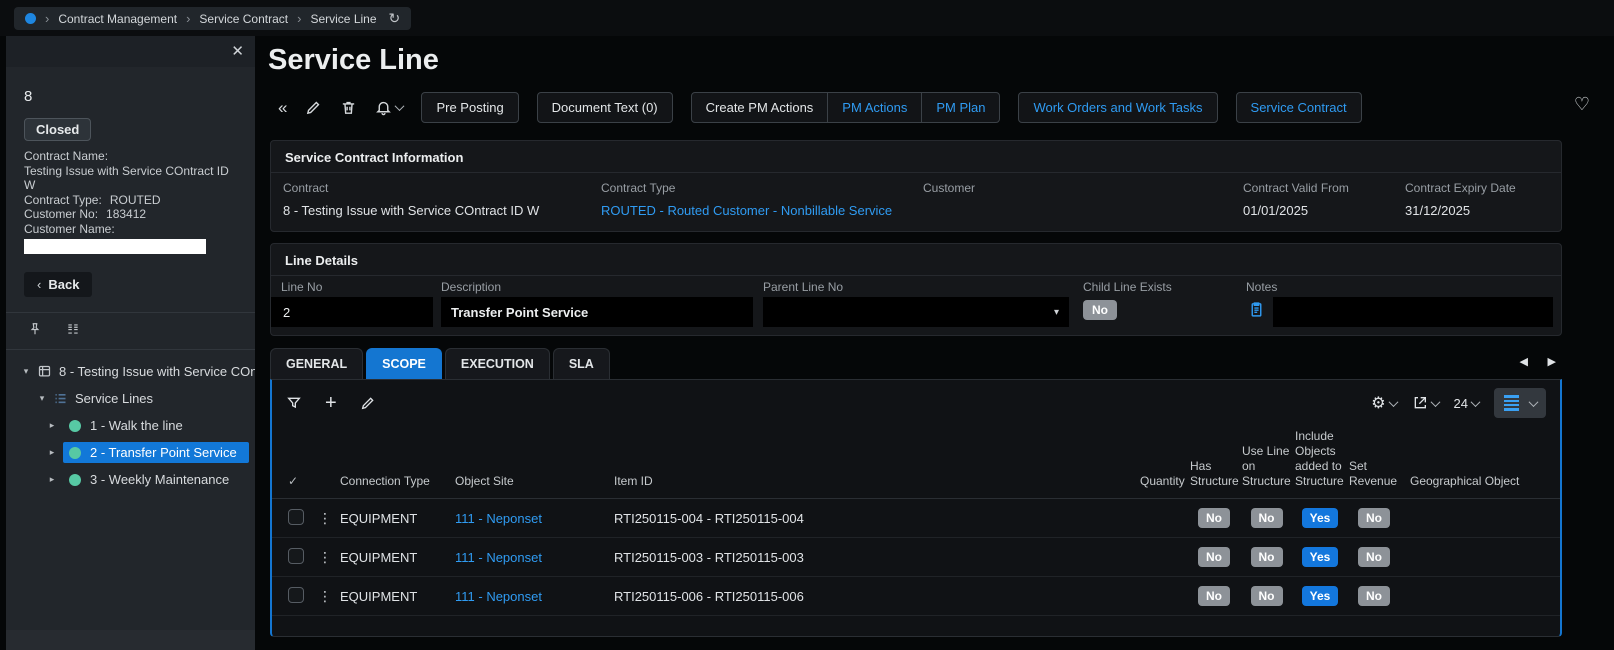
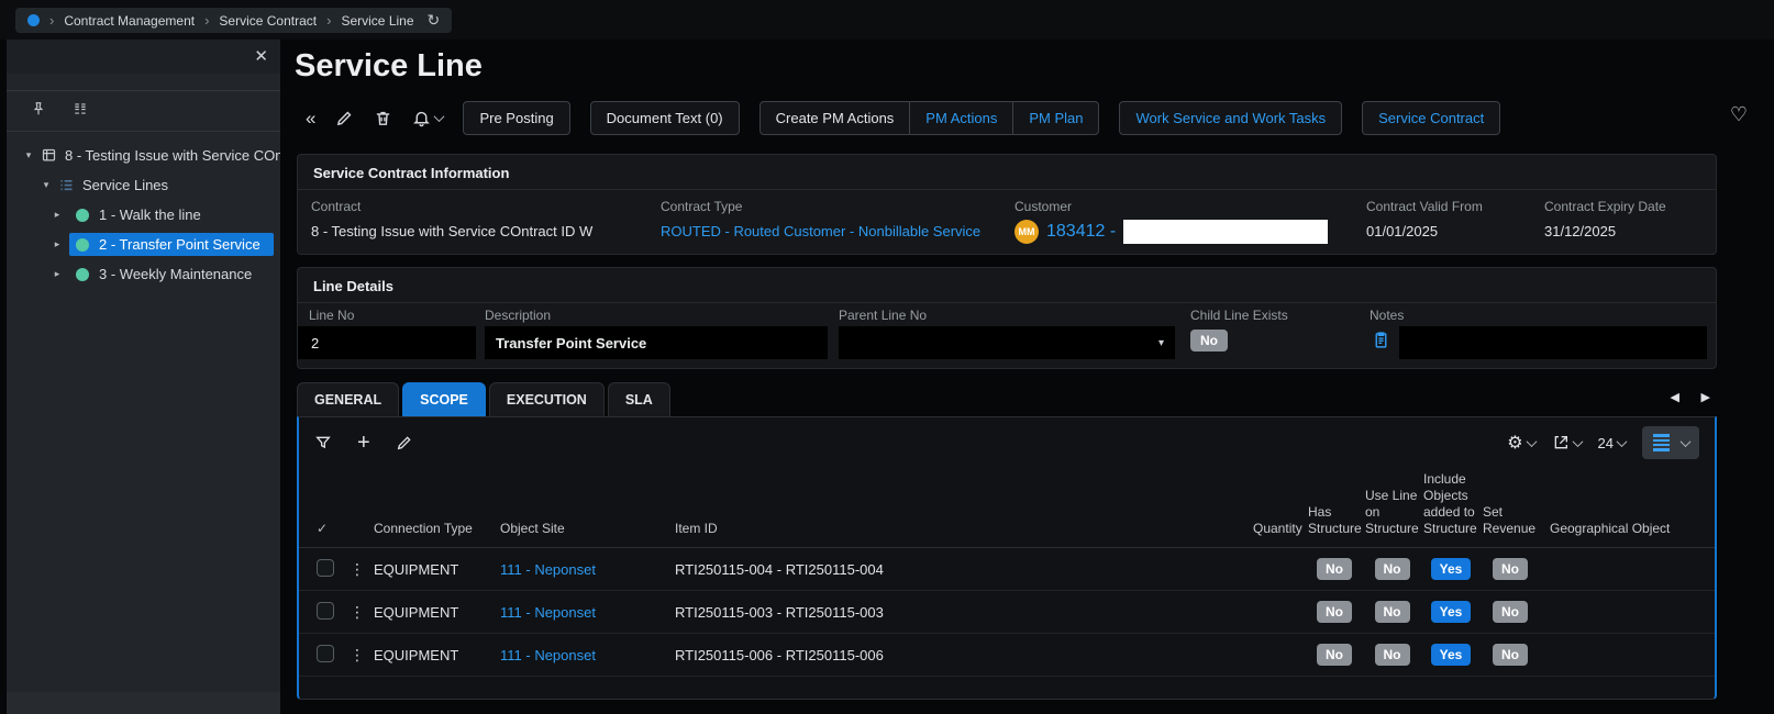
  ›
  Contract Management
  ›
  Service Contract
  ›
  Service Line
  ↻
  ✕
- 8
- Closed
- Contract Name:
- Testing Issue with Service COntract ID W
- Contract Type: ROUTED
- Customer No: 183412
- Customer Name:
- ‹
- Back
  ▾
  8 - Testing Issue with Service COn
  ▾
  Service Lines
  ▸
  1 - Walk the line
  ▸
  2 - Transfer Point Service
  ▸
  3 - Weekly Maintenance
  Service Line
  «
  Pre Posting
  Document Text (0)
  Create PM Actions
  PM Actions
  PM Plan
- Work Orders and Work Tasks
+ Work Service and Work Tasks
  Service Contract
  ♡
  Service Contract Information
  Contract
  8 - Testing Issue with Service COntract ID W
  Contract Type
  ROUTED - Routed Customer - Nonbillable Service
  Customer
+ MM
+ 183412 -
  Contract Valid From
  01/01/2025
  Contract Expiry Date
  31/12/2025
  Line Details
  Line No
  2
  Description
  Transfer Point Service
  Parent Line No
  ▾
  Child Line Exists
  No
  Notes
  GENERAL
  SCOPE
  EXECUTION
  SLA
  ◀
  ▶
  +
  ⚙
  24
  ✓
  Connection Type
  Object Site
  Item ID
  Quantity
  Has Structure
  Use Line on Structure
  Include Objects added to Structure
  Set Revenue
  Geographical Object
  ⋮
  EQUIPMENT
  111 - Neponset
  RTI250115-004 - RTI250115-004
  No
  No
  Yes
  No
  ⋮
  EQUIPMENT
  111 - Neponset
  RTI250115-003 - RTI250115-003
  No
  No
  Yes
  No
  ⋮
  EQUIPMENT
  111 - Neponset
  RTI250115-006 - RTI250115-006
  No
  No
  Yes
  No
